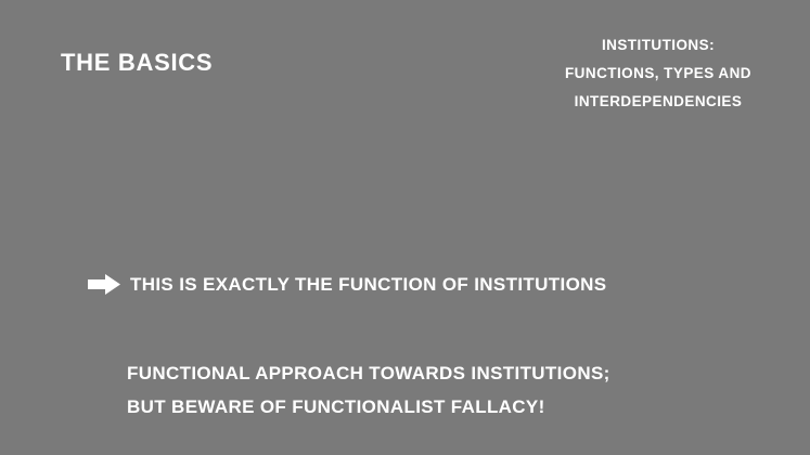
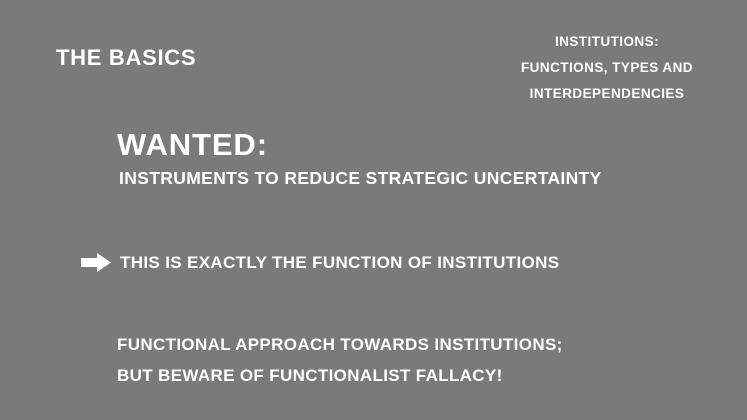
  THE BASICS
  INSTITUTIONS:
  FUNCTIONS, TYPES AND
  INTERDEPENDENCIES
+ WANTED:
+ INSTRUMENTS TO REDUCE STRATEGIC UNCERTAINTY
  THIS IS EXACTLY THE FUNCTION OF INSTITUTIONS
  FUNCTIONAL APPROACH TOWARDS INSTITUTIONS;
  BUT BEWARE OF FUNCTIONALIST FALLACY!
